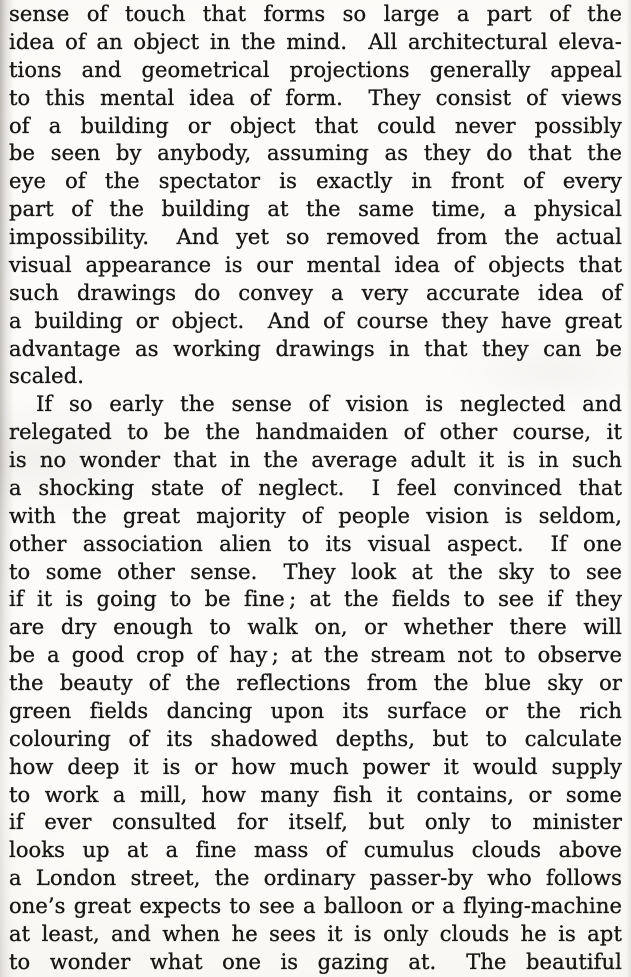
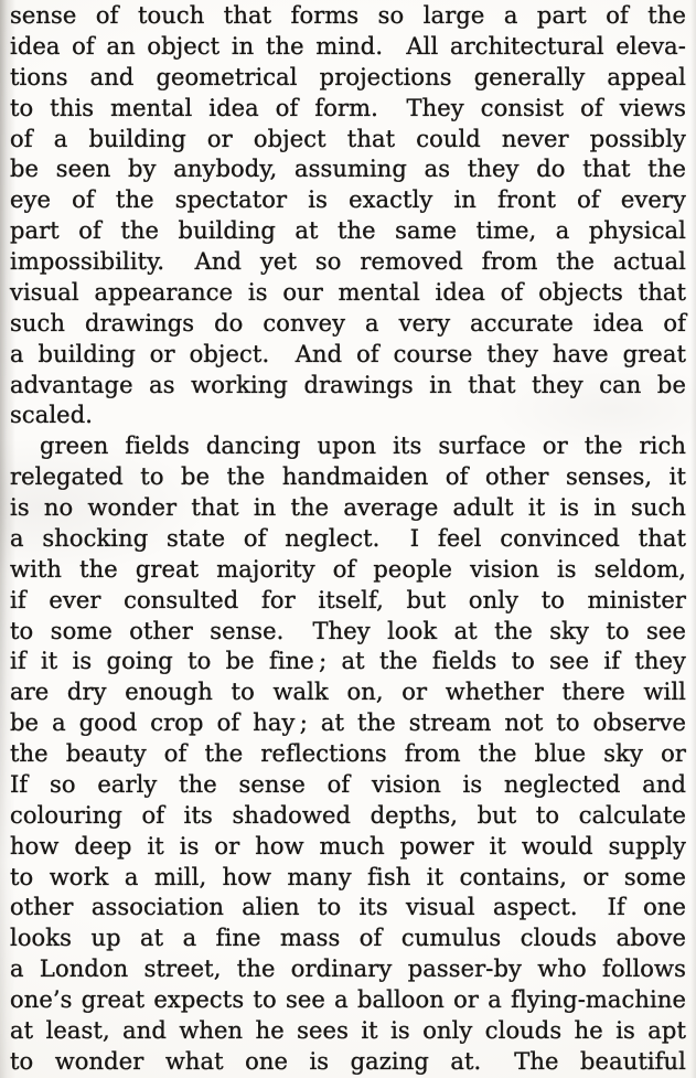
  sense of touch that forms so large a part of the
  idea of an object in the mind. All architectural eleva-
  tions and geometrical projections generally appeal
  to this mental idea of form. They consist of views
  of a building or object that could never possibly
  be seen by anybody, assuming as they do that the
  eye of the spectator is exactly in front of every
  part of the building at the same time, a physical
  impossibility. And yet so removed from the actual
  visual appearance is our mental idea of objects that
  such drawings do convey a very accurate idea of
  a building or object. And of course they have great
  advantage as working drawings in that they can be
  scaled.
- If so early the sense of vision is neglected and
+ green fields dancing upon its surface or the rich
- relegated to be the handmaiden of other course, it
+ relegated to be the handmaiden of other senses, it
  is no wonder that in the average adult it is in such
  a shocking state of neglect. I feel convinced that
  with the great majority of people vision is seldom,
- other association alien to its visual aspect. If one
+ if ever consulted for itself, but only to minister
  to some other sense. They look at the sky to see
  if it is going to be fine ; at the fields to see if they
  are dry enough to walk on, or whether there will
  be a good crop of hay ; at the stream not to observe
  the beauty of the reflections from the blue sky or
- green fields dancing upon its surface or the rich
+ If so early the sense of vision is neglected and
  colouring of its shadowed depths, but to calculate
  how deep it is or how much power it would supply
  to work a mill, how many fish it contains, or some
- if ever consulted for itself, but only to minister
+ other association alien to its visual aspect. If one
  looks up at a fine mass of cumulus clouds above
  a London street, the ordinary passer-by who follows
  one’s great expects to see a balloon or a flying-machine
  at least, and when he sees it is only clouds he is apt
  to wonder what one is gazing at. The beautiful
